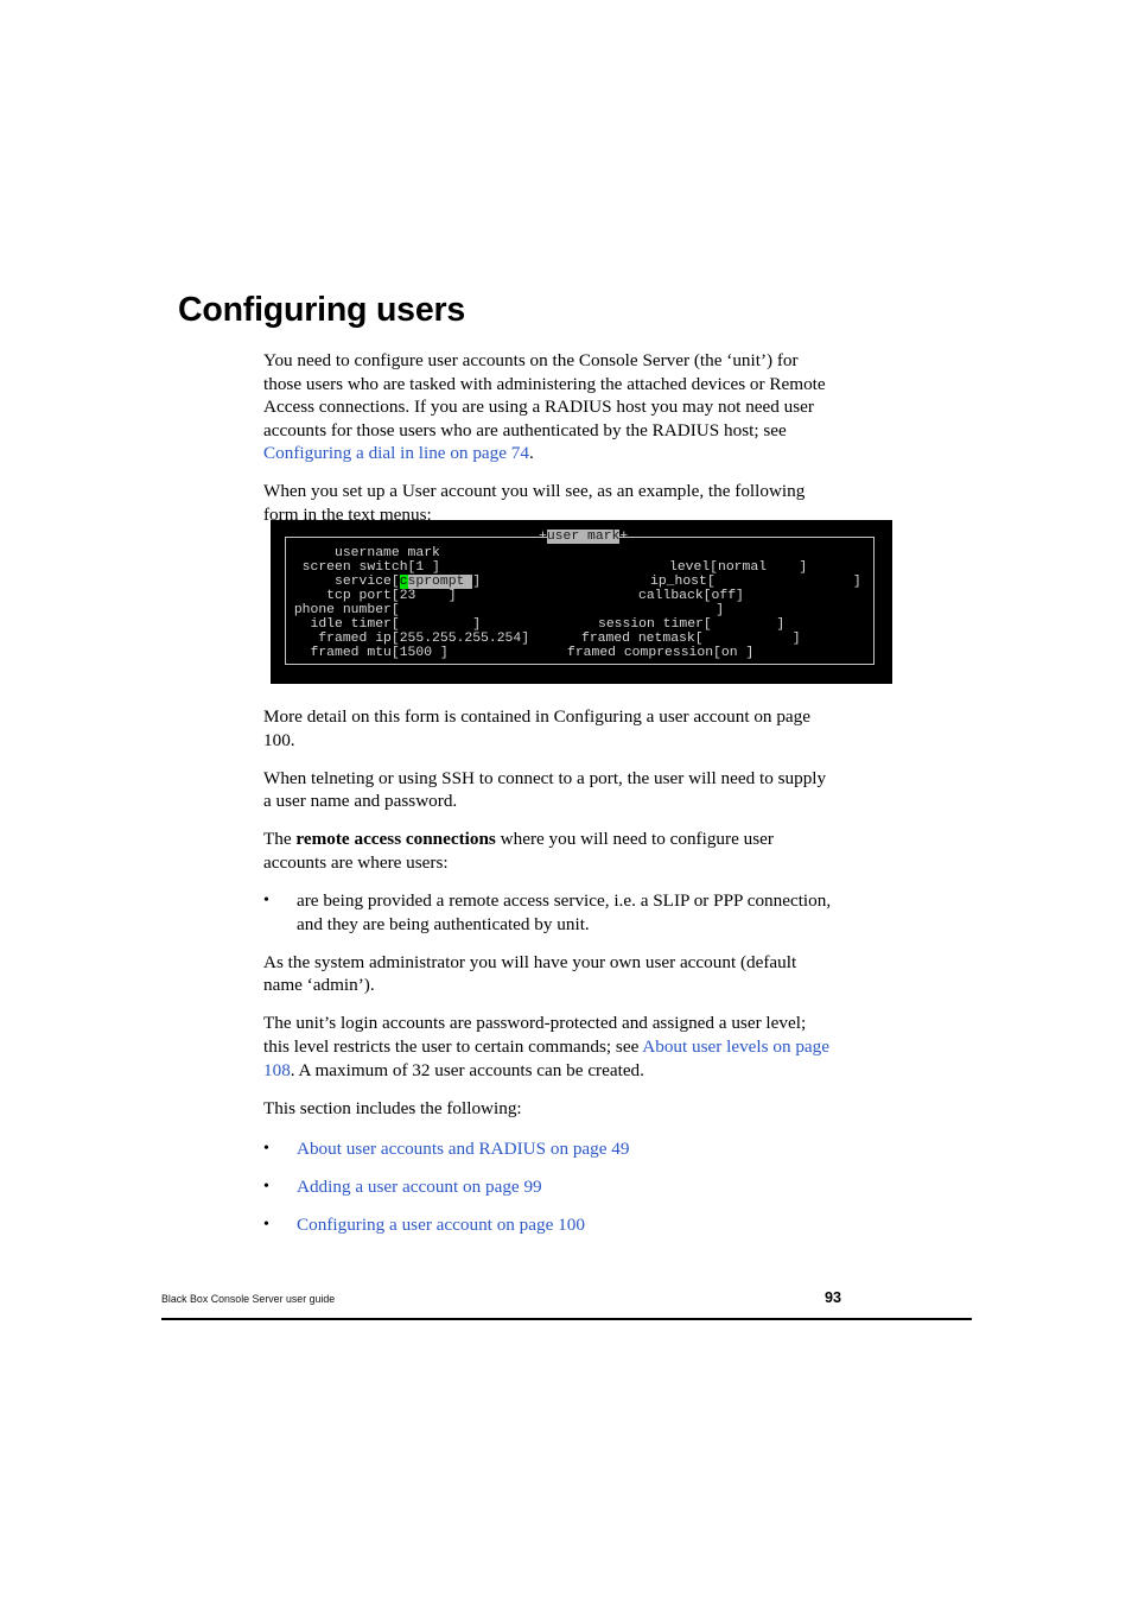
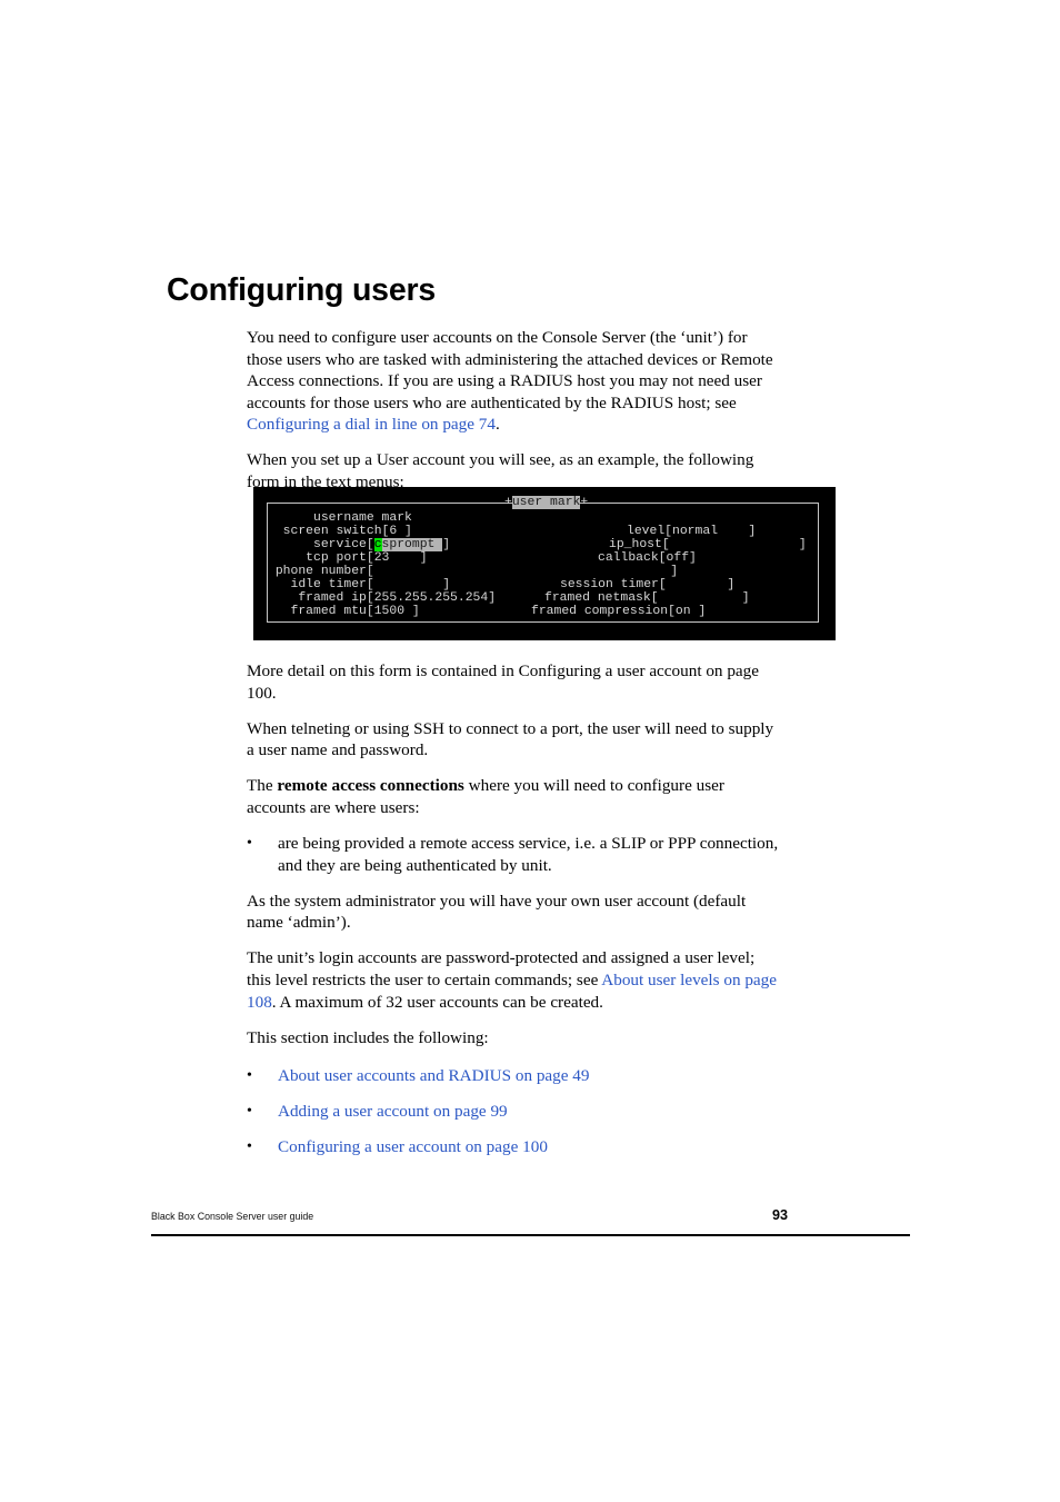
  Configuring users
  +user mark+
  username mark
- screen switch[1 ]
+ screen switch[6 ]
  level[normal ]
  service[csprompt ]
  ip_host[ ]
  tcp port[23 ]
  callback[off]
  phone number[ ]
  idle timer[ ]
  session timer[ ]
  framed ip[255.255.255.254]
  framed netmask[ ]
  framed mtu[1500 ]
  framed compression[on ]
  You need to configure user accounts on the Console Server (the ‘unit’) for those users who are tasked with administering the attached devices or Remote Access connections. If you are using a RADIUS host you may not need user accounts for those users who are authenticated by the RADIUS host; see Configuring a dial in line on page 74.
  When you set up a User account you will see, as an example, the following form in the text menus:
  More detail on this form is contained in Configuring a user account on page 100.
  When telneting or using SSH to connect to a port, the user will need to supply a user name and password.
  The remote access connections where you will need to configure user accounts are where users:
  •
  are being provided a remote access service, i.e. a SLIP or PPP connection, and they are being authenticated by unit.
  As the system administrator you will have your own user account (default name ‘admin’).
  The unit’s login accounts are password-protected and assigned a user level; this level restricts the user to certain commands; see About user levels on page 108. A maximum of 32 user accounts can be created.
  This section includes the following:
  •
  About user accounts and RADIUS on page 49
  •
  Adding a user account on page 99
  •
  Configuring a user account on page 100
  Black Box Console Server user guide
  93
